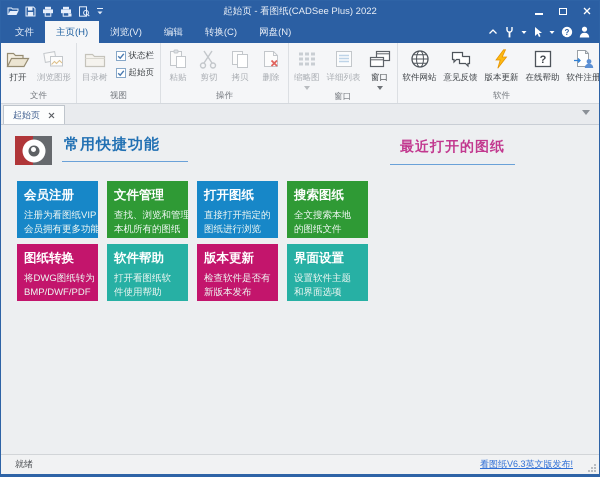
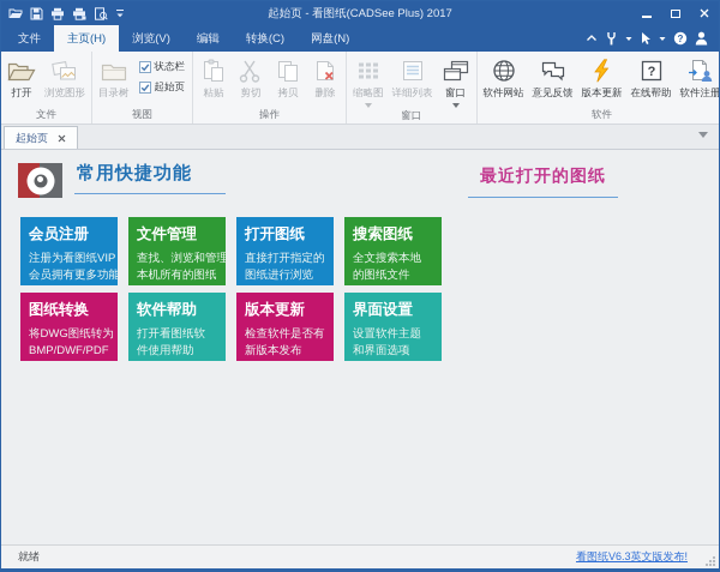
- 起始页 - 看图纸(CADSee Plus) 2022
+ 起始页 - 看图纸(CADSee Plus) 2017
  文件
  主页(H)
  浏览(V)
  编辑
  转换(C)
  网盘(N)
  ?
  打开
  浏览图形
  文件
  目录树
  状态栏
  起始页
  视图
  粘贴
  剪切
  拷贝
  删除
  操作
  缩略图
  详细列表
  窗口
  窗口
  软件网站
  意见反馈
  版本更新
  ?
  在线帮助
  软件注册
  软件
  起始页
  常用快捷功能
  最近打开的图纸
  会员注册
  注册为看图纸VIP
  会员拥有更多功能
  文件管理
  查找、浏览和管理
  本机所有的图纸
  打开图纸
  直接打开指定的
  图纸进行浏览
  搜索图纸
  全文搜索本地
  的图纸文件
  图纸转换
  将DWG图纸转为
  BMP/DWF/PDF
  软件帮助
  打开看图纸软
  件使用帮助
  版本更新
  检查软件是否有
  新版本发布
  界面设置
  设置软件主题
  和界面选项
  就绪
  看图纸V6.3英文版发布!
